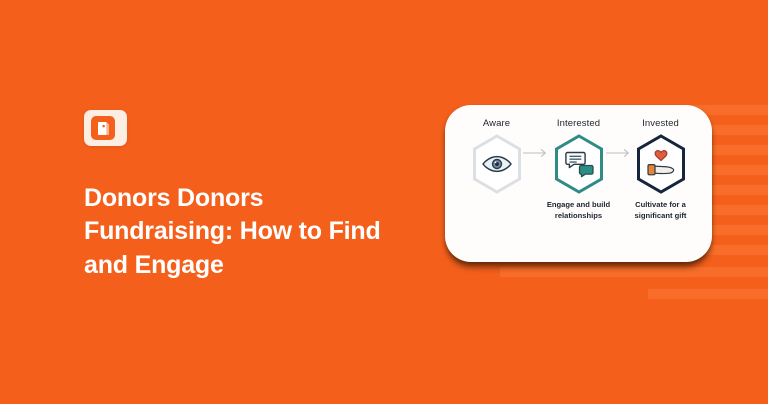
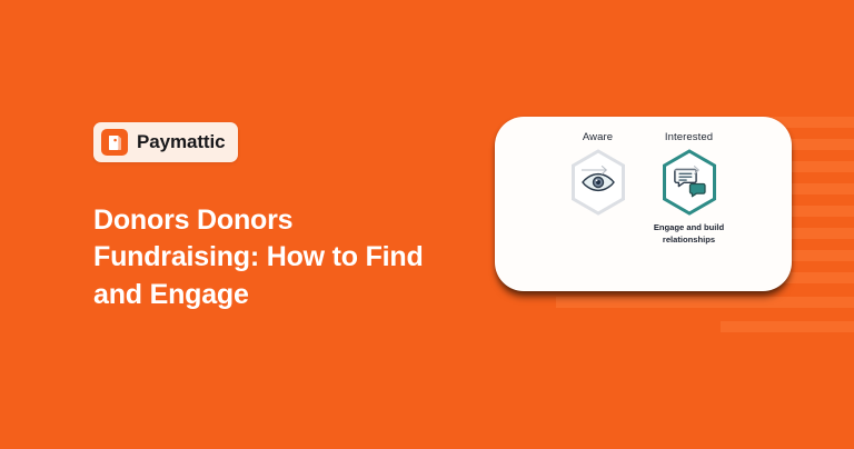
+ Paymattic
  Donors Donors Fundraising: How to Find and Engage
  Aware
  Interested
  Engage and build
  relationships
- Invested
- Cultivate for a
- significant gift
